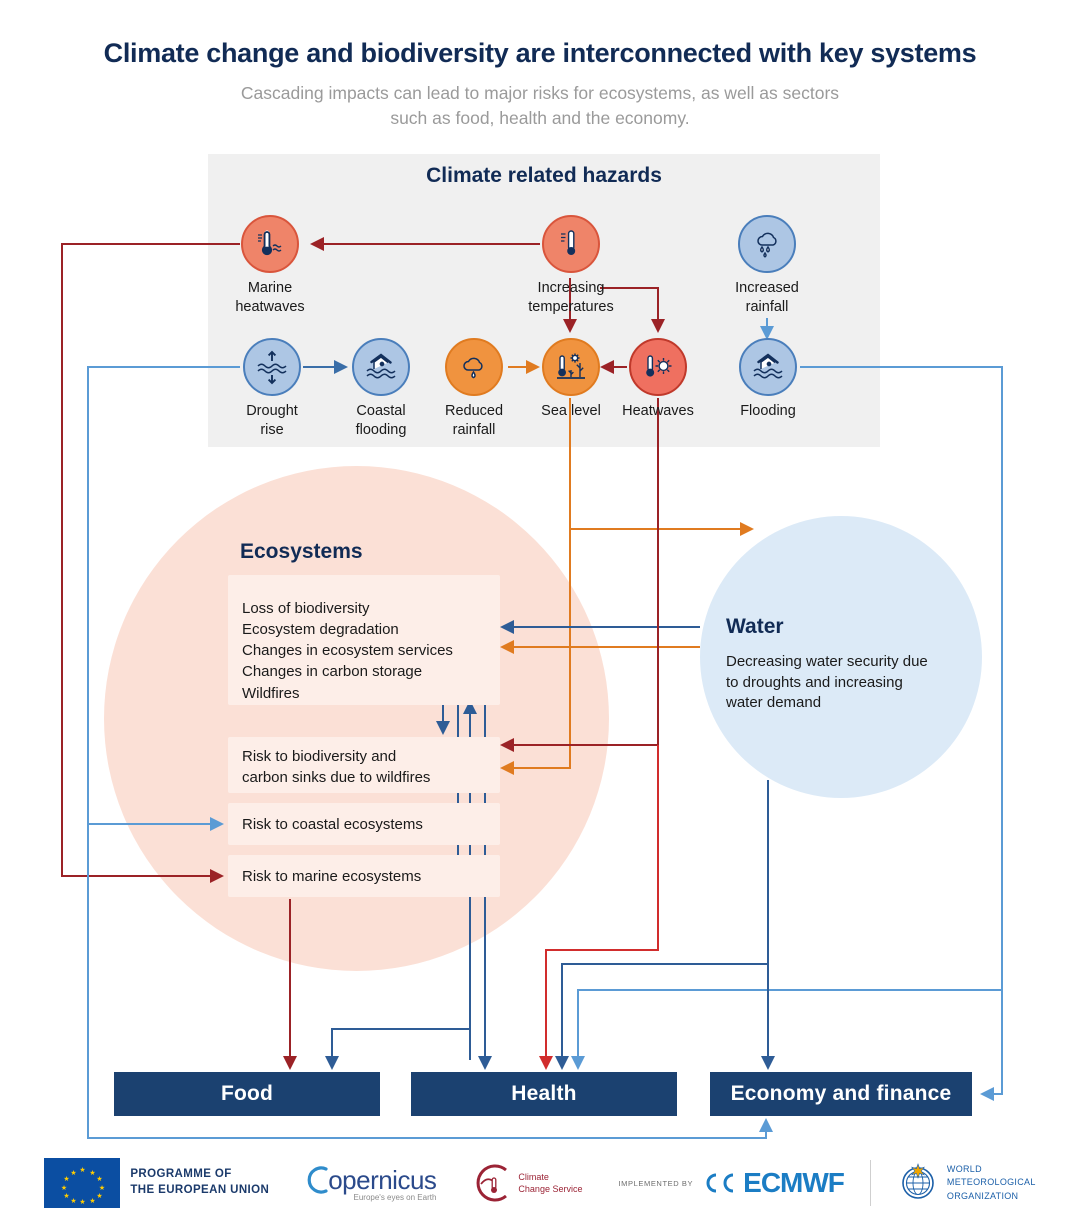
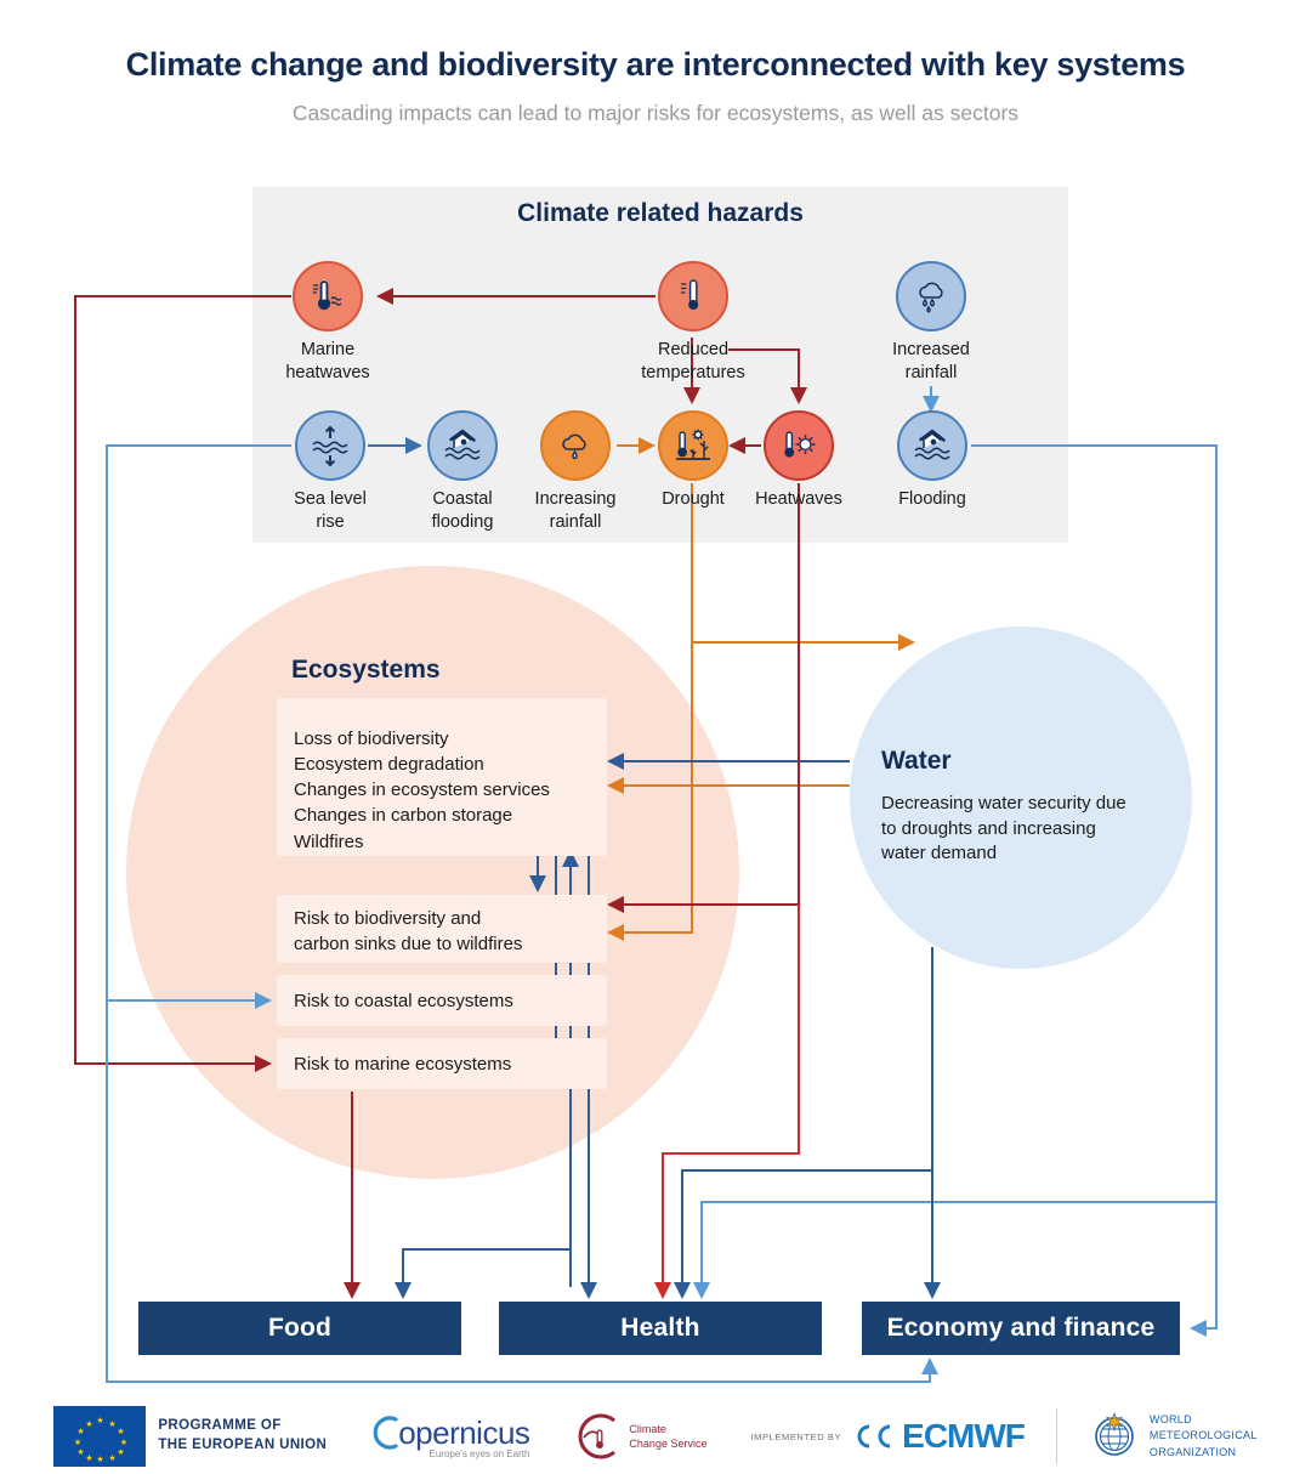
  Climate change and biodiversity are interconnected with key systems
  Cascading impacts can lead to major risks for ecosystems, as well as sectors
- such as food, health and the economy.
  Climate related hazards
  Marine
  heatwaves
- Increasing
+ Reduced
  temperatures
  Increased
  rainfall
- Drought
+ Sea level
  rise
  Coastal
  flooding
- Reduced
+ Increasing
  rainfall
- Sea level
+ Drought
  Heatwaves
  Flooding
  Ecosystems
  Loss of biodiversity
  Ecosystem degradation
  Changes in ecosystem services
  Changes in carbon storage
  Wildfires
  Risk to biodiversity and
  carbon sinks due to wildfires
  Risk to coastal ecosystems
  Risk to marine ecosystems
  Water
  Decreasing water security due
  to droughts and increasing
  water demand
  Food
  Health
  Economy and finance
  PROGRAMME OF
  THE EUROPEAN UNION
  opernicus
  Europe's eyes on Earth
  Climate
  Change Service
  IMPLEMENTED BY
  ECMWF
  WORLD
  METEOROLOGICAL
  ORGANIZATION
